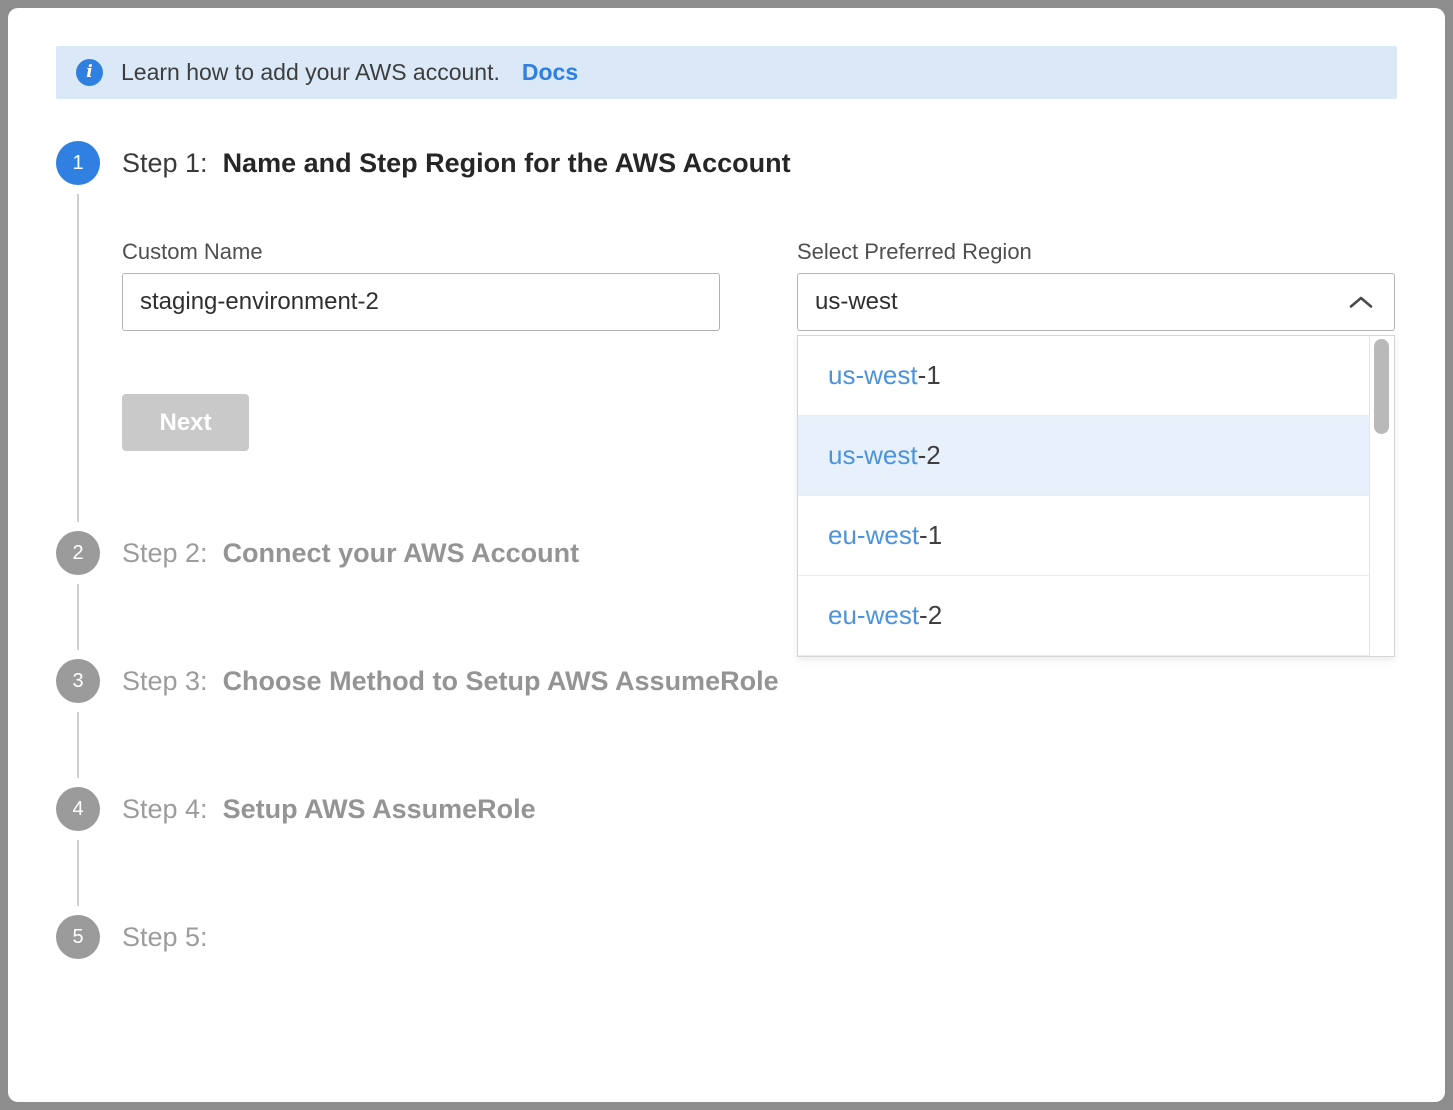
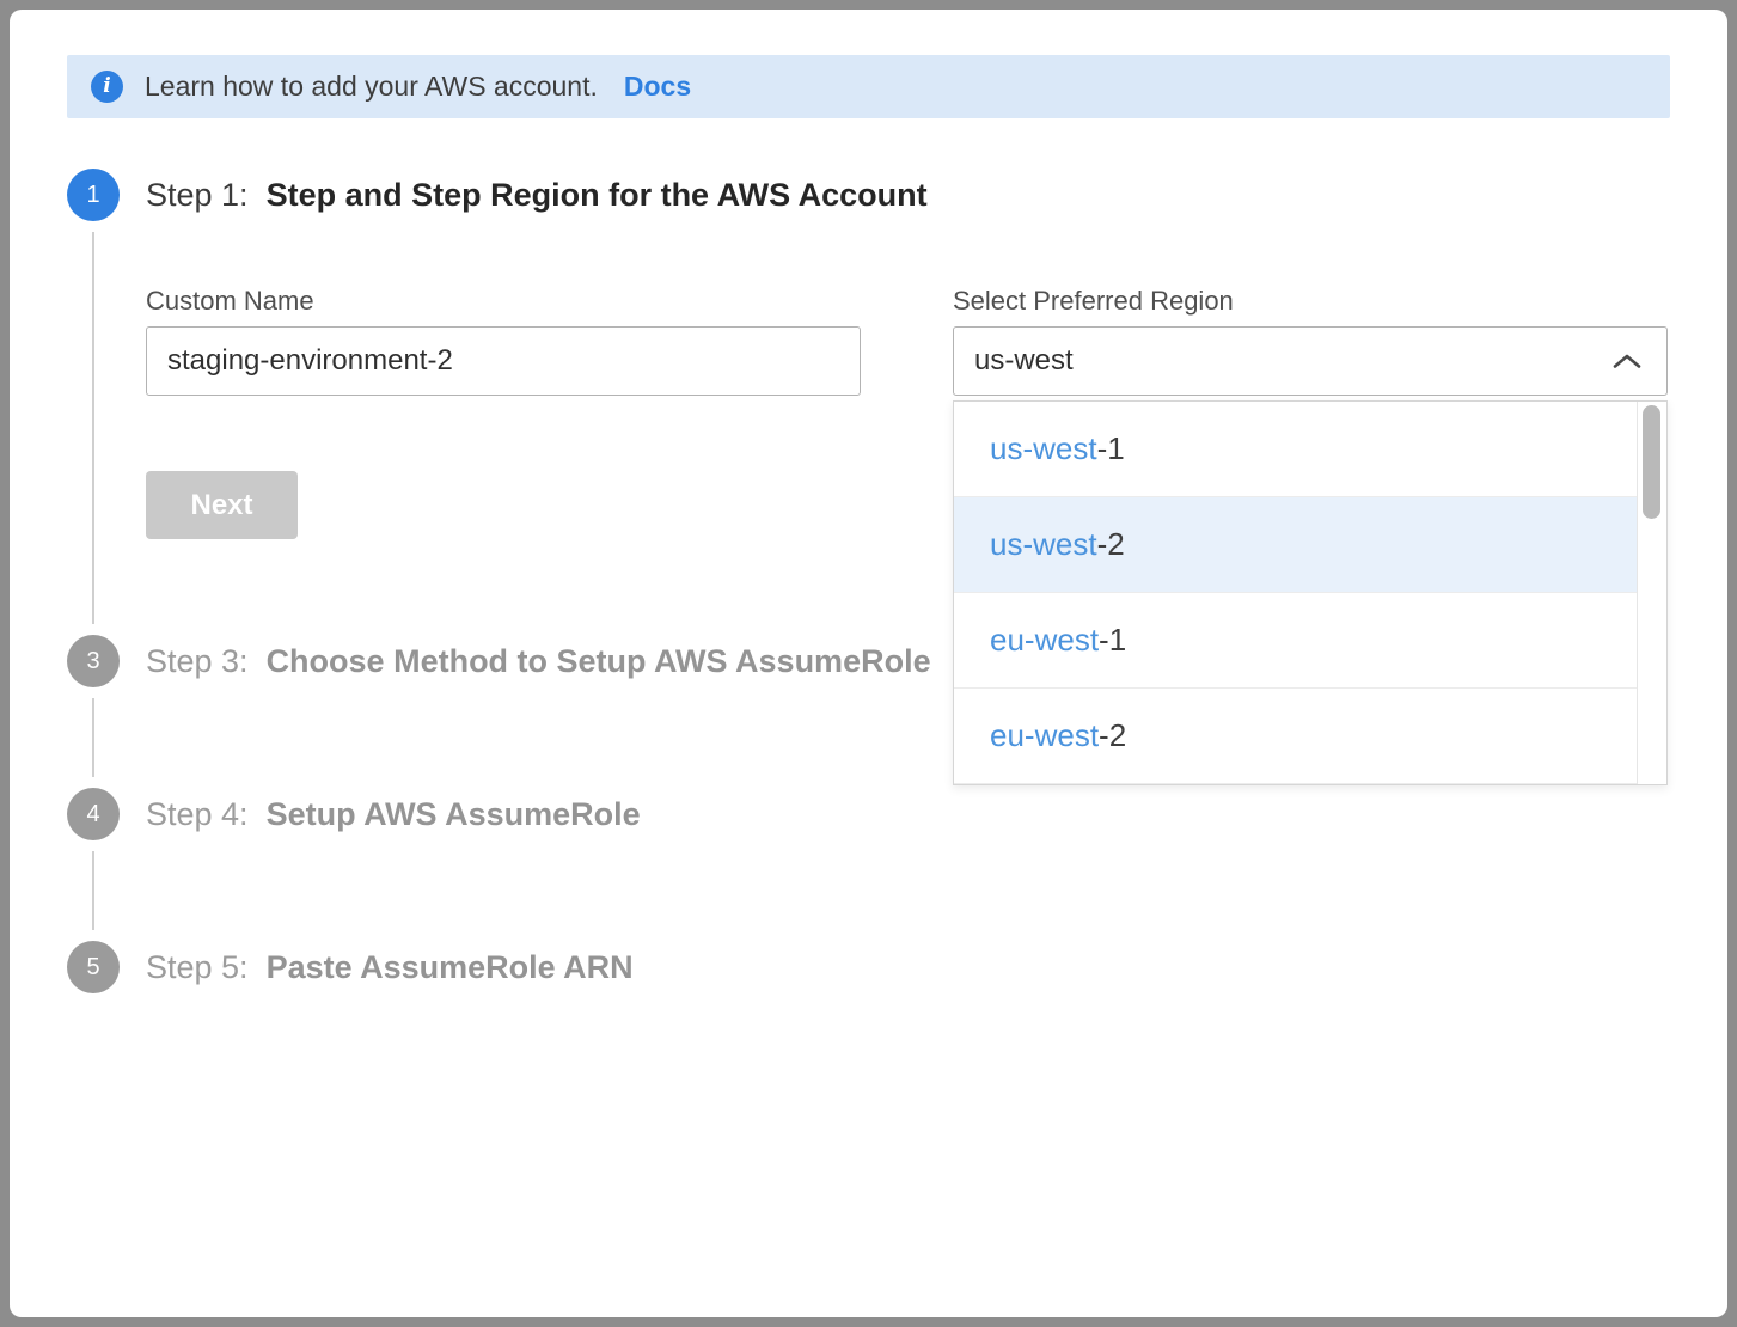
  i
  Learn how to add your AWS account.
  Docs
  1
  Step 1:
- Name and Step Region for the AWS Account
+ Step and Step Region for the AWS Account
  Custom Name
  staging-environment-2
  Select Preferred Region
  us-west
  us-west
  -1
  us-west
  -2
  eu-west
  -1
  eu-west
  -2
  Next
- 2
- Step 2:
- Connect your AWS Account
  3
  Step 3:
  Choose Method to Setup AWS AssumeRole
  4
  Step 4:
  Setup AWS AssumeRole
  5
  Step 5:
+ Paste AssumeRole ARN
